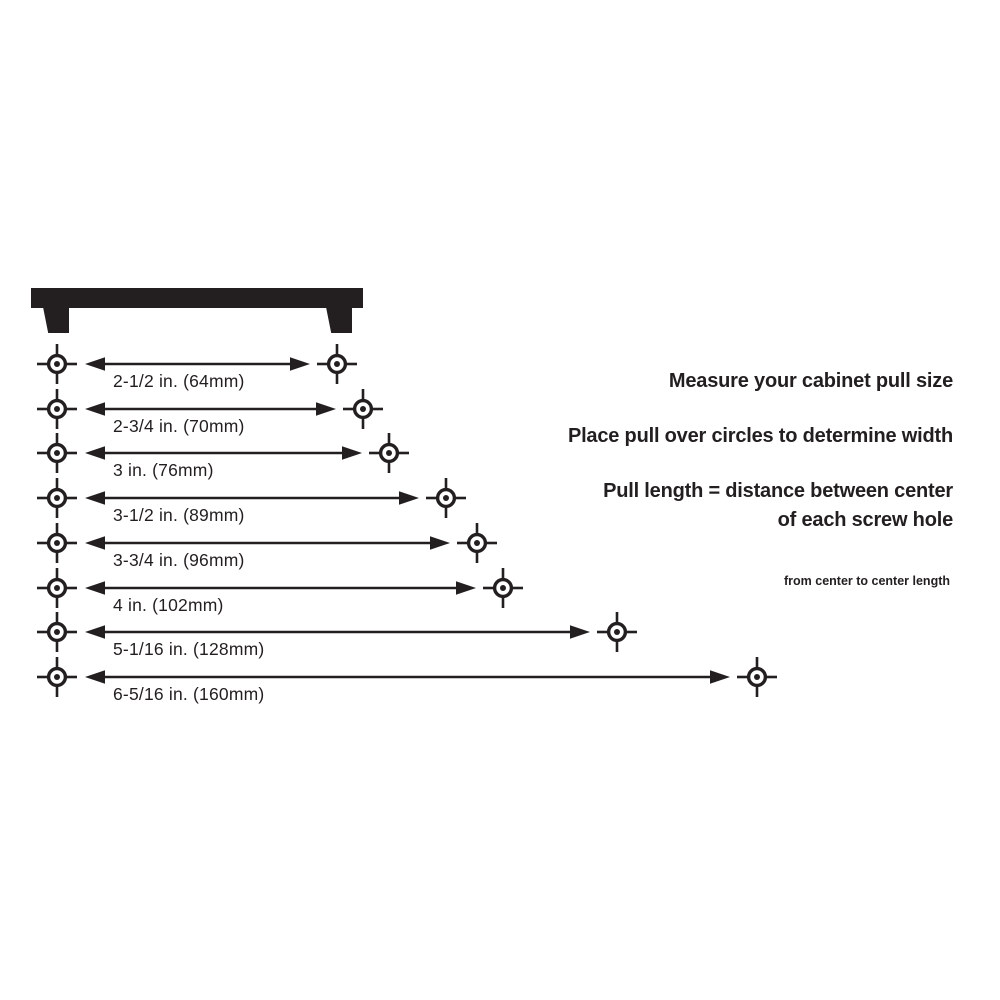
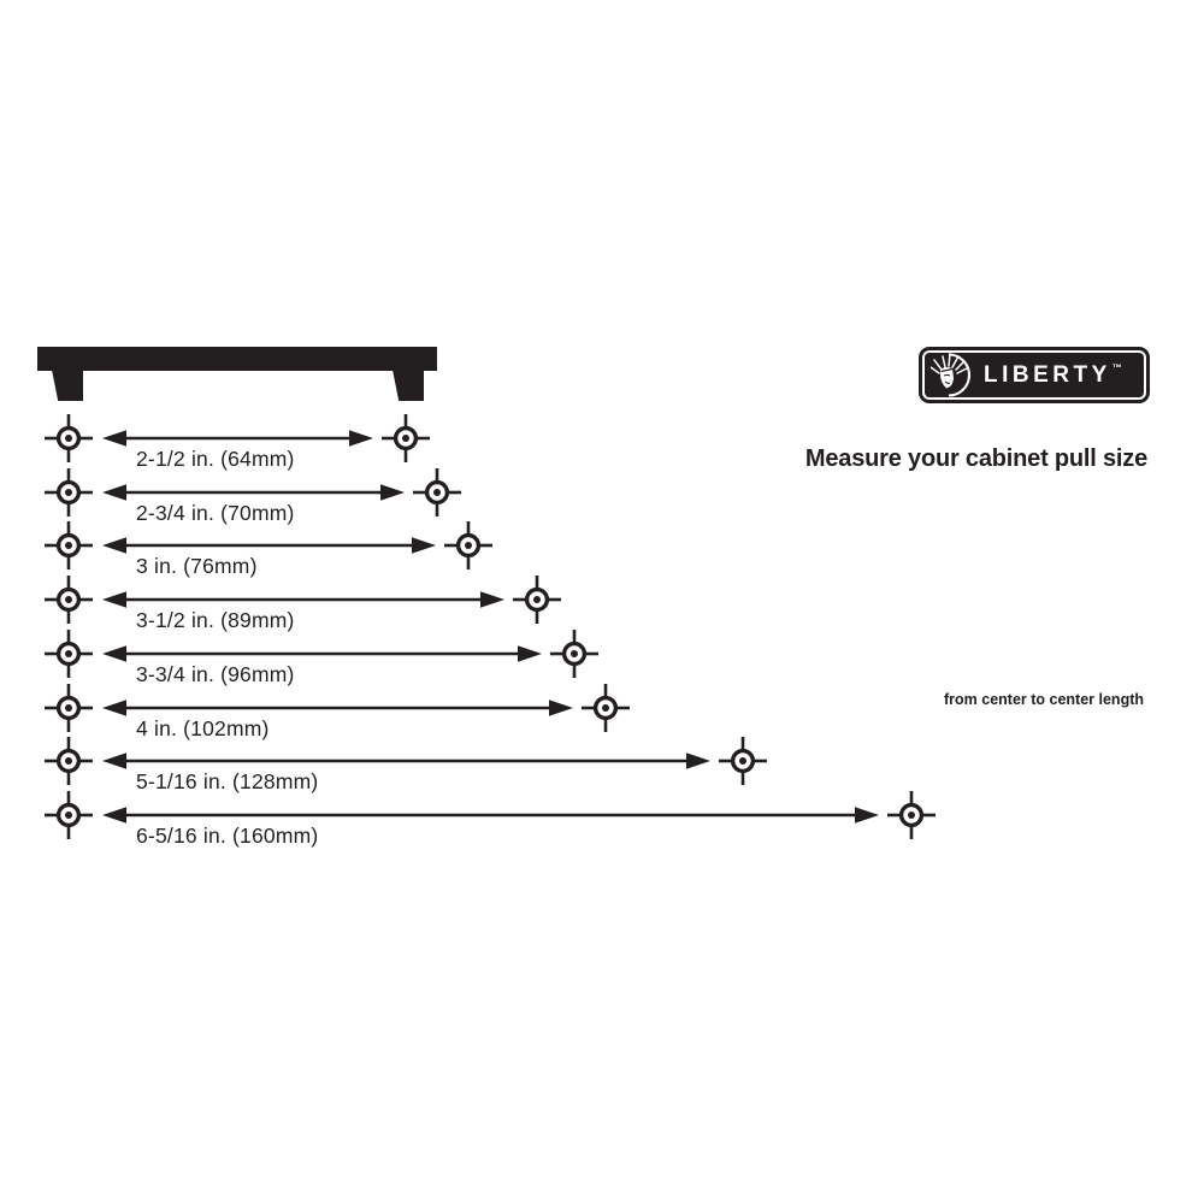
+ LIBERTY™
  Measure your cabinet pull size
- Place pull over circles to determine width
- Pull length = distance between center
- of each screw hole
  from center to center length
  2-1/2 in. (64mm)
  2-3/4 in. (70mm)
  3 in. (76mm)
  3-1/2 in. (89mm)
  3-3/4 in. (96mm)
  4 in. (102mm)
  5-1/16 in. (128mm)
  6-5/16 in. (160mm)
